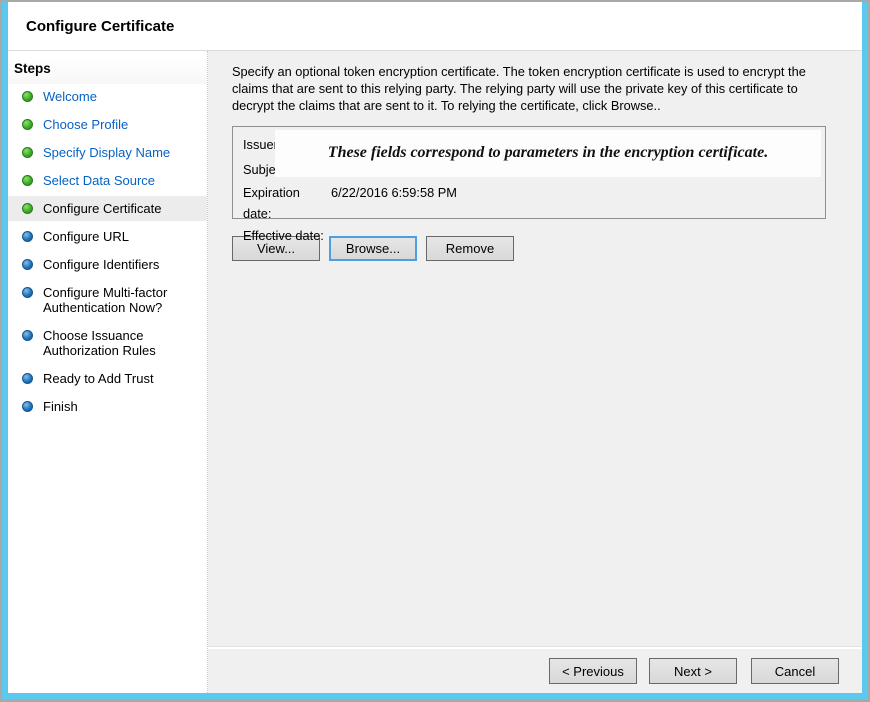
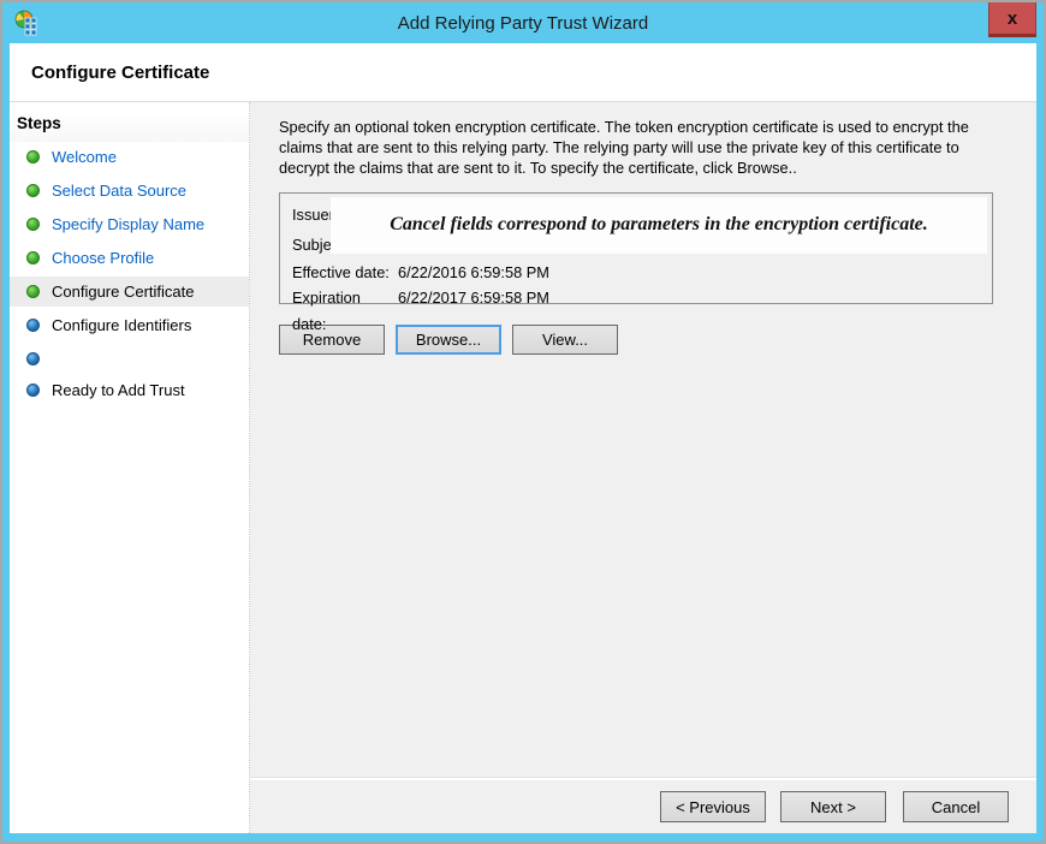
+ Add Relying Party Trust Wizard
+ x
  Configure Certificate
  Steps
  Welcome
- Choose Profile
+ Select Data Source
  Specify Display Name
- Select Data Source
+ Choose Profile
  Configure Certificate
- Configure URL
  Configure Identifiers
- Configure Multi-factor Authentication Now?
- Choose Issuance Authorization Rules
  Ready to Add Trust
- Finish
- Specify an optional token encryption certificate. The token encryption certificate is used to encrypt the claims that are sent to this relying party. The relying party will use the private key of this certificate to decrypt the claims that are sent to it. To relying the certificate, click Browse..
+ Specify an optional token encryption certificate. The token encryption certificate is used to encrypt the claims that are sent to this relying party. The relying party will use the private key of this certificate to decrypt the claims that are sent to it. To specify the certificate, click Browse..
  Issue
- Expiration date:
+ Effective date:
  6/22/2016 6:59:58 PM
- Effective date:
+ Expiration date:
+ 6/22/2017 6:59:58 PM
- These fields correspond to parameters in the encryption certificate.
+ Cancel fields correspond to parameters in the encryption certificate.
- View...
+ Remove
  Browse...
- Remove
+ View...
  < Previous
  Next >
  Cancel
